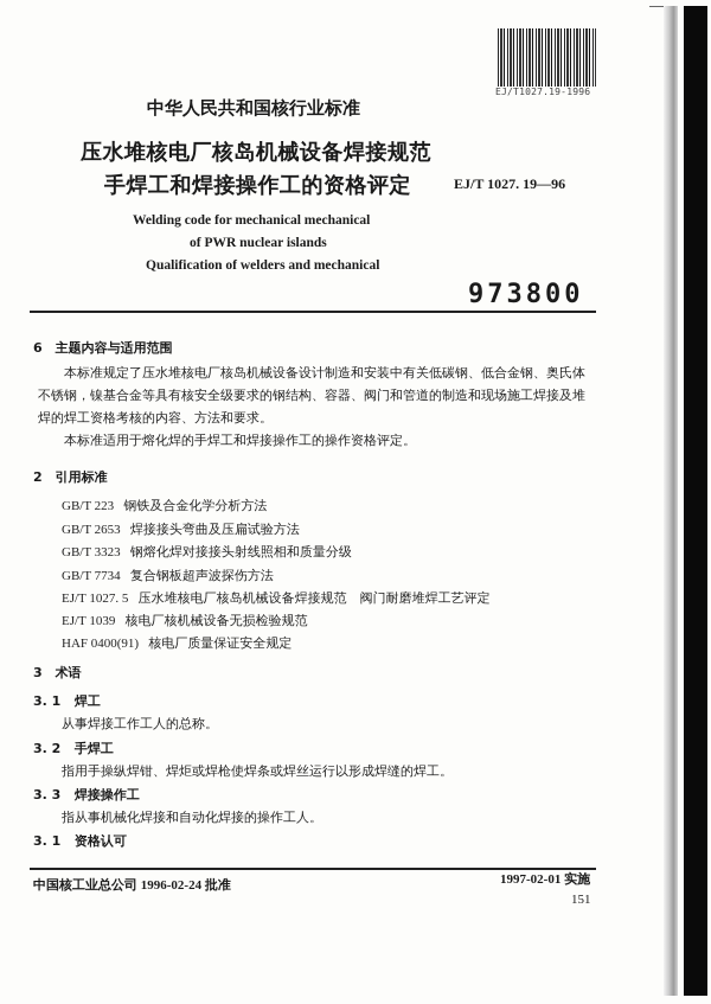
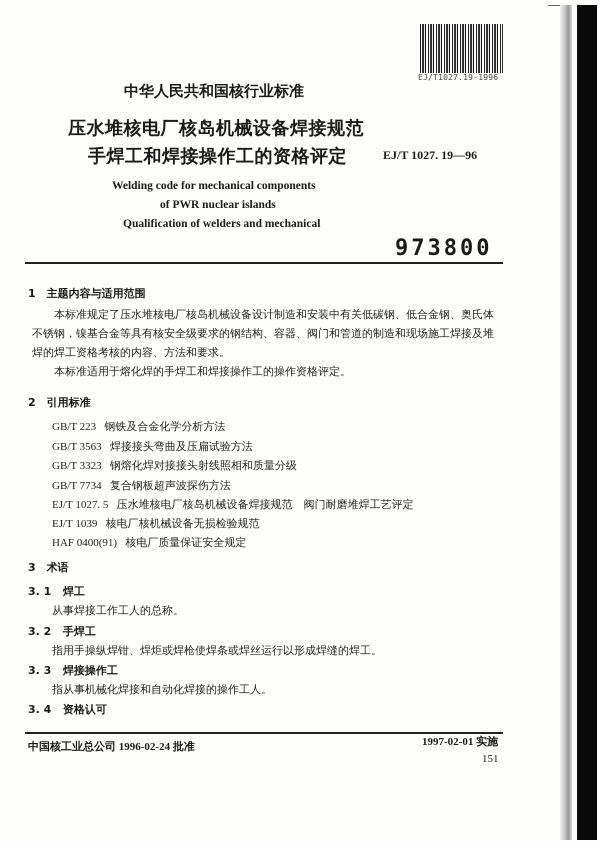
  EJ/T1027.19-1996
  中华人民共和国核行业标准
  压水堆核电厂核岛机械设备焊接规范
  手焊工和焊接操作工的资格评定
  EJ/T 1027. 19—96
- Welding code for mechanical mechanical
+ Welding code for mechanical components
  of PWR nuclear islands
  Qualification of welders and mechanical
  973800
- 6 主题内容与适用范围
+ 1 主题内容与适用范围
  本标准规定了压水堆核电厂核岛机械设备设计制造和安装中有关低碳钢、低合金钢、奥氏体不锈钢，镍基合金等具有核安全级要求的钢结构、容器、阀门和管道的制造和现场施工焊接及堆焊的焊工资格考核的内容、方法和要求。
  本标准适用于熔化焊的手焊工和焊接操作工的操作资格评定。
  2 引用标准
  GB/T 223 钢铁及合金化学分析方法
- GB/T 2653 焊接接头弯曲及压扁试验方法
+ GB/T 3563 焊接接头弯曲及压扁试验方法
  GB/T 3323 钢熔化焊对接接头射线照相和质量分级
  GB/T 7734 复合钢板超声波探伤方法
  EJ/T 1027. 5 压水堆核电厂核岛机械设备焊接规范 阀门耐磨堆焊工艺评定
  EJ/T 1039 核电厂核机械设备无损检验规范
  HAF 0400(91) 核电厂质量保证安全规定
  3 术语
  3. 1 焊工
  从事焊接工作工人的总称。
  3. 2 手焊工
  指用手操纵焊钳、焊炬或焊枪使焊条或焊丝运行以形成焊缝的焊工。
  3. 3 焊接操作工
  指从事机械化焊接和自动化焊接的操作工人。
- 3. 1 资格认可
+ 3. 4 资格认可
  中国核工业总公司 1996-02-24 批准
  1997-02-01 实施
  151
